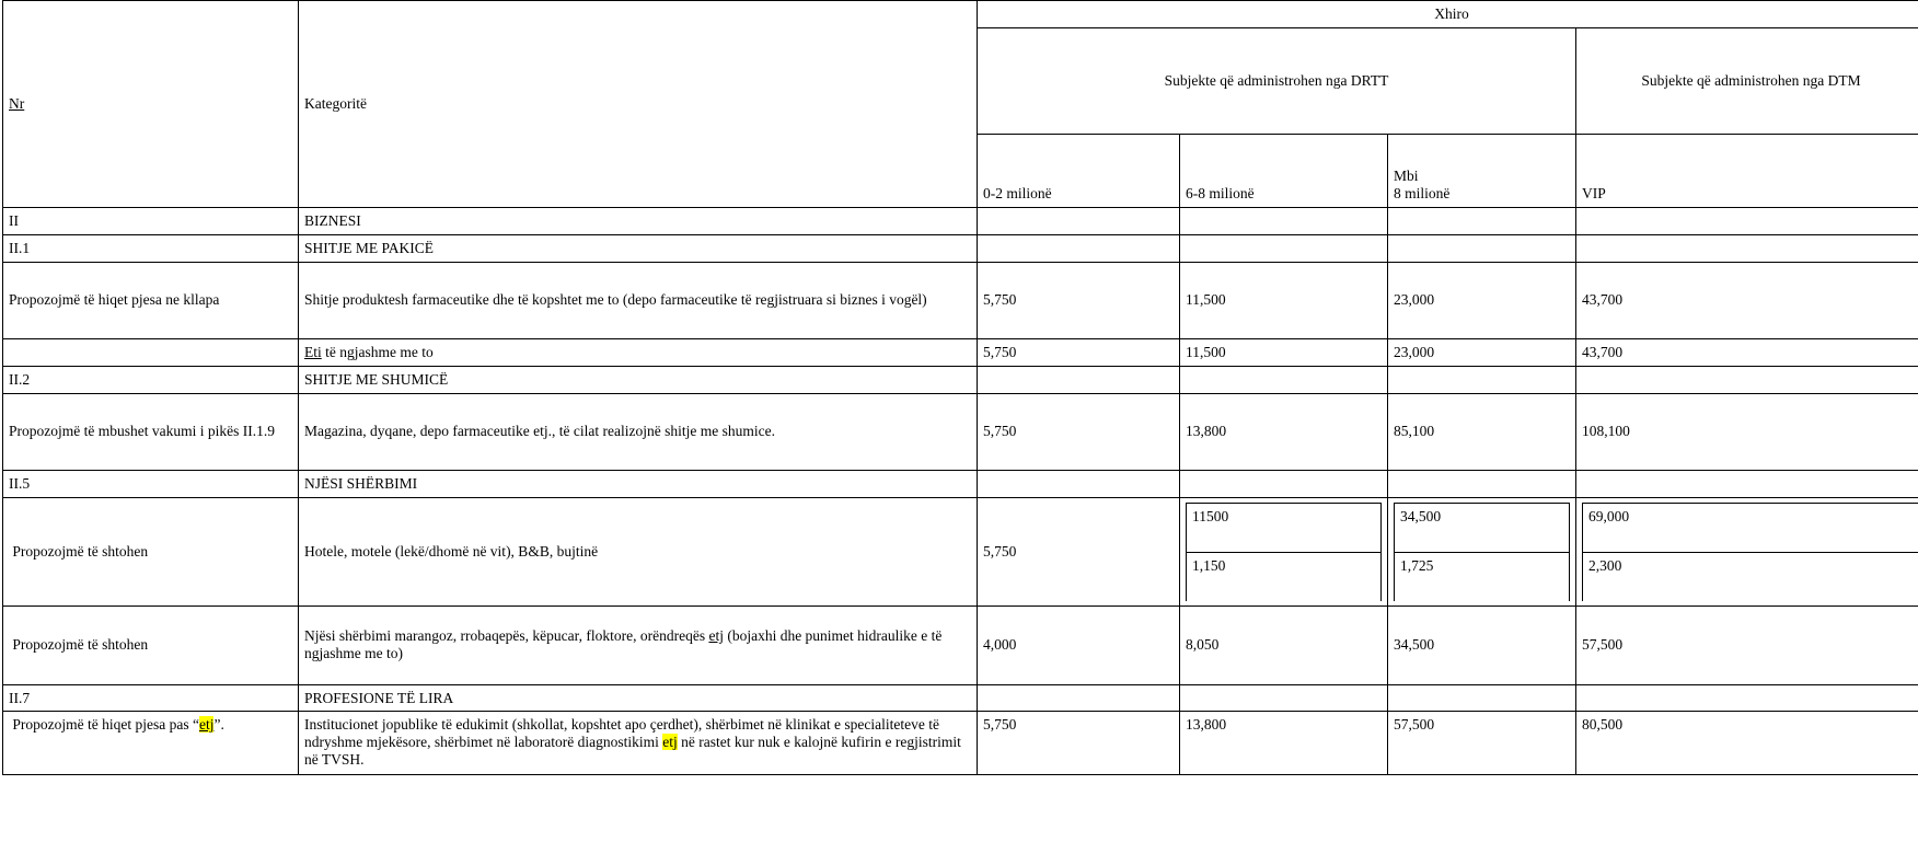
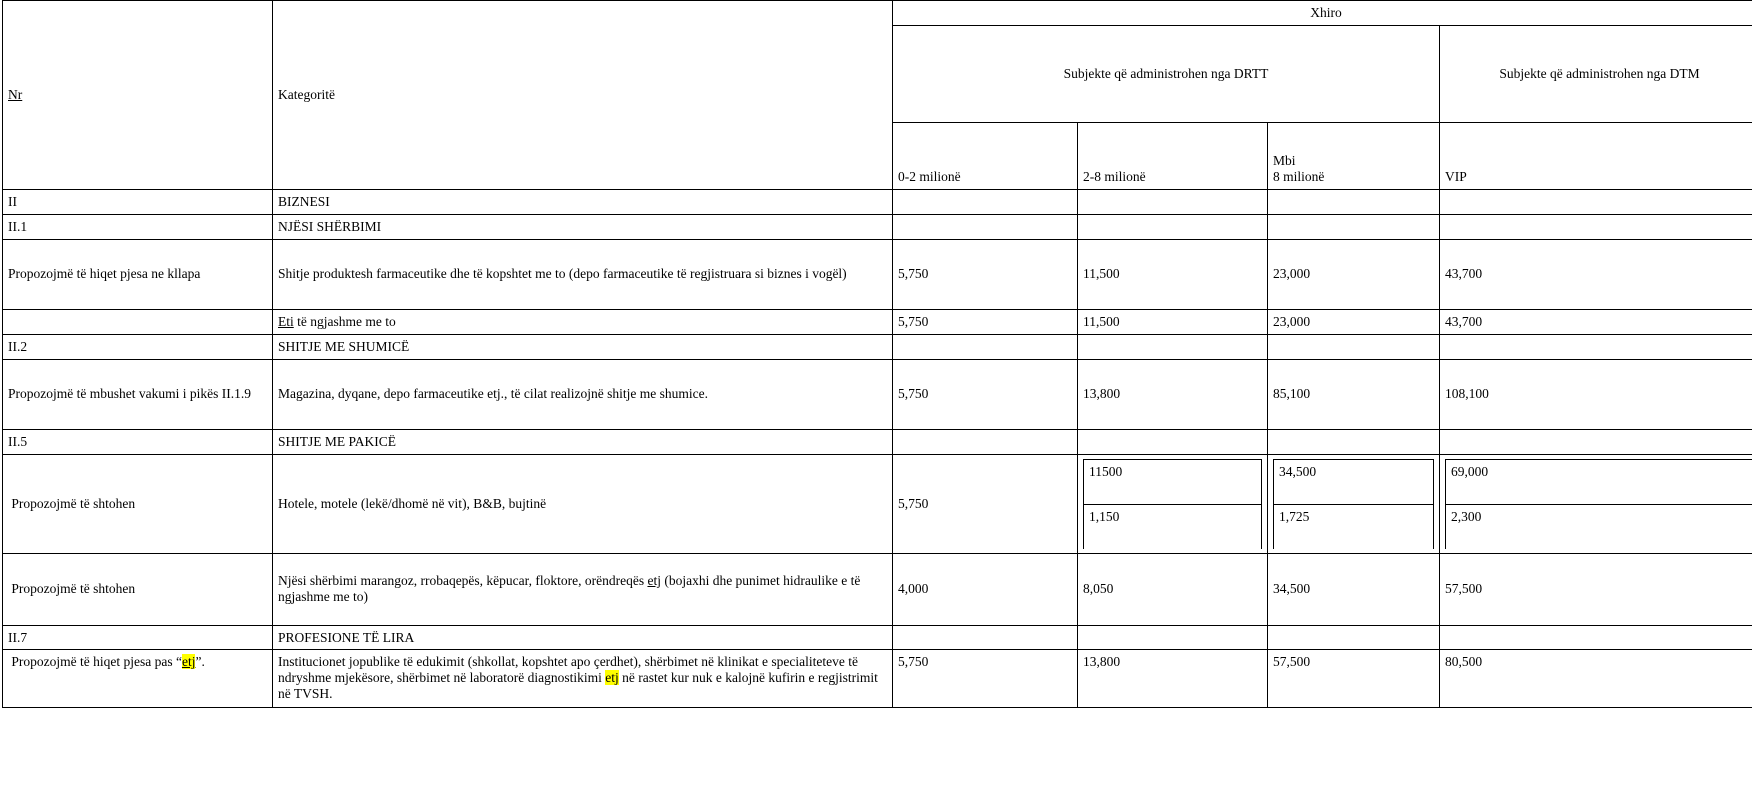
  Nr	Kategoritë	Xhiro
  Subjekte që administrohen nga DRTT	Subjekte që administrohen nga DTM
- 0-2 milionë	6-8 milionë	Mbi 8 milionë	VIP
+ 0-2 milionë	2-8 milionë	Mbi 8 milionë	VIP
  II	BIZNESI
- II.1	SHITJE ME PAKICË
+ II.1	NJËSI SHËRBIMI
  Propozojmë të hiqet pjesa ne kllapa	Shitje produktesh farmaceutike dhe të kopshtet me to (depo farmaceutike të regjistruara si biznes i vogël)	5,750	11,500	23,000	43,700
  	Eti të ngjashme me to	5,750	11,500	23,000	43,700
  II.2	SHITJE ME SHUMICË
  Propozojmë të mbushet vakumi i pikës II.1.9	Magazina, dyqane, depo farmaceutike etj., të cilat realizojnë shitje me shumice.	5,750	13,800	85,100	108,100
- II.5	NJËSI SHËRBIMI
+ II.5	SHITJE ME PAKICË
  Propozojmë të shtohen	Hotele, motele (lekë/dhomë në vit), B&B, bujtinë	5,750
  11500
  1,150
  34,500
  1,725
  69,000
  2,300
  Propozojmë të shtohen	Njësi shërbimi marangoz, rrobaqepës, këpucar, floktore, orëndreqës etj (bojaxhi dhe punimet hidraulike e të ngjashme me to)	4,000	8,050	34,500	57,500
  II.7	PROFESIONE TË LIRA
  Propozojmë të hiqet pjesa pas “etj”.	Institucionet jopublike të edukimit (shkollat, kopshtet apo çerdhet), shërbimet në klinikat e specialiteteve të ndryshme mjekësore, shërbimet në laboratorë diagnostikimi etj në rastet kur nuk e kalojnë kufirin e regjistrimit në TVSH.	5,750	13,800	57,500	80,500
